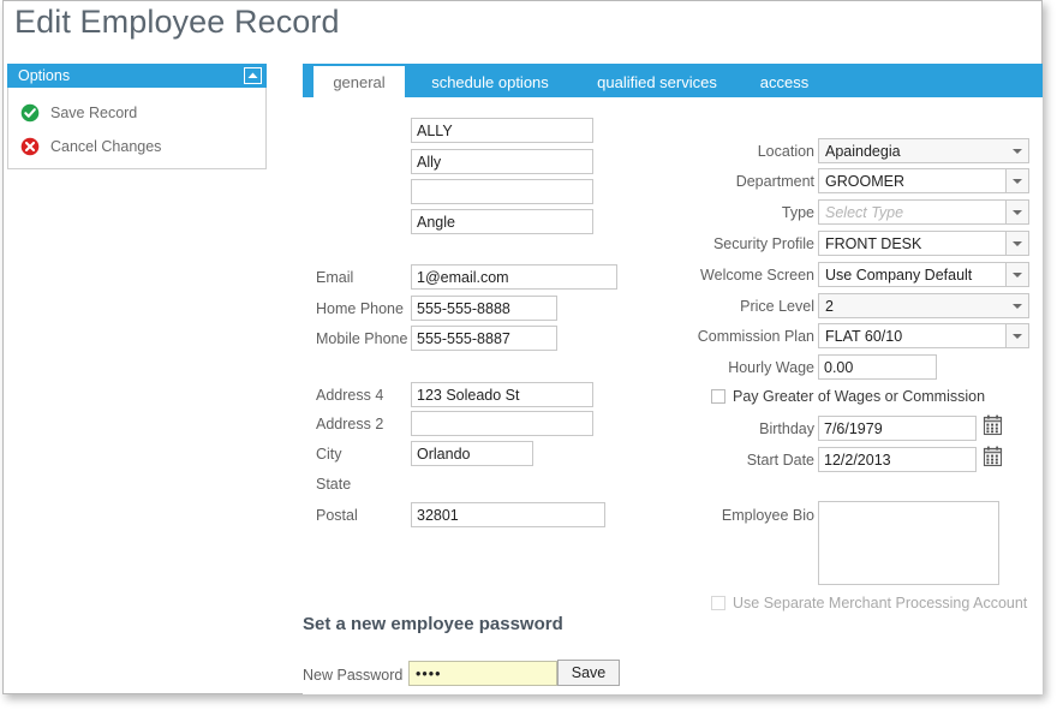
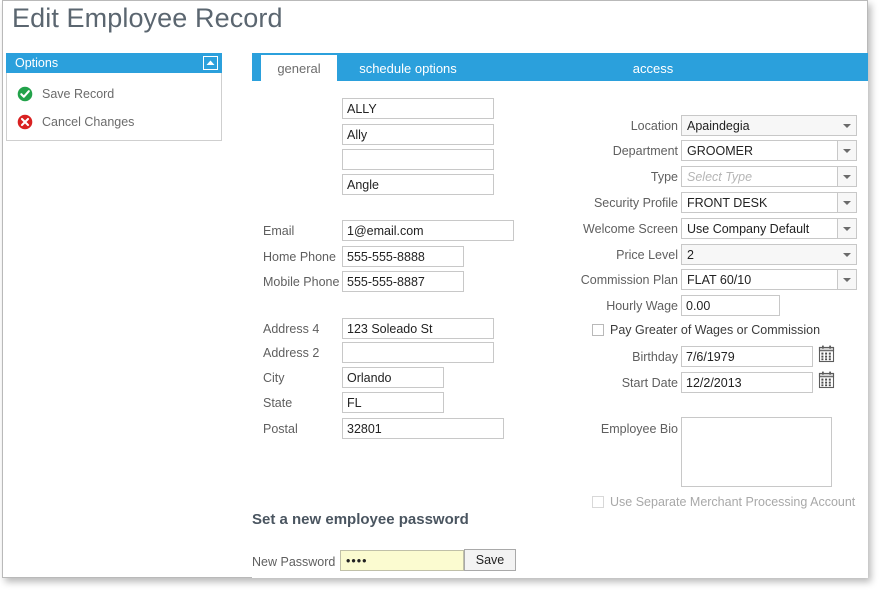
  Edit Employee Record
  Options
  Save Record
  Cancel Changes
  general
  schedule options
- qualified services
  access
  ALLY
  Ally
  Angle
  Email
  1@email.com
  Home Phone
  555-555-8888
  Mobile Phone
  555-555-8887
  Address 4
  123 Soleado St
  Address 2
  City
  Orlando
  State
+ FL
  Postal
  32801
  Location
  Apaindegia
  Department
  GROOMER
  Type
  Select Type
  Security Profile
  FRONT DESK
  Welcome Screen
  Use Company Default
  Price Level
  2
  Commission Plan
  FLAT 60/10
  Hourly Wage
  0.00
  Pay Greater of Wages or Commission
  Birthday
  7/6/1979
  Start Date
  12/2/2013
  Employee Bio
  Use Separate Merchant Processing Account
  Set a new employee password
  New Password
  ••••
  Save
